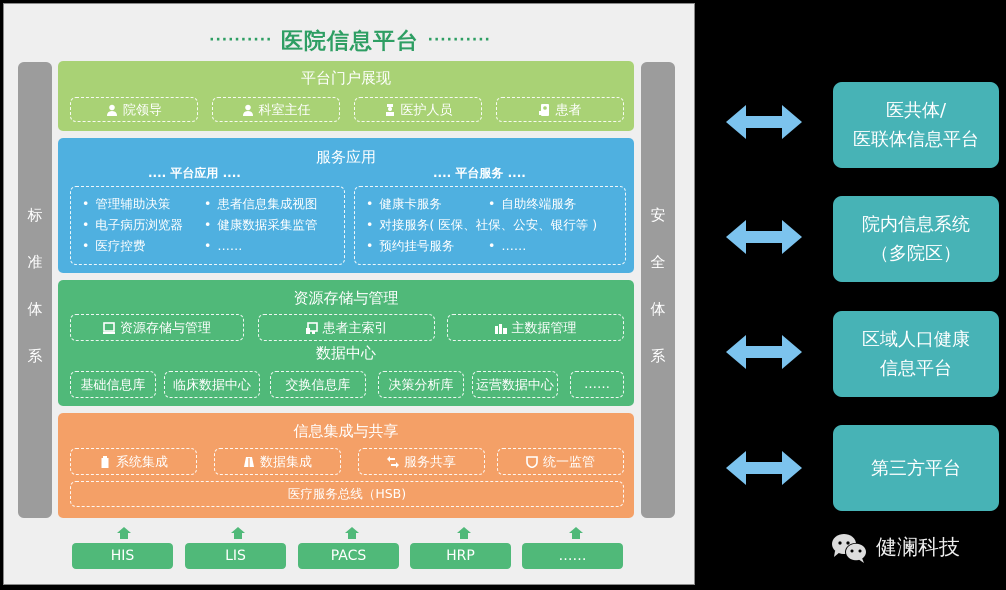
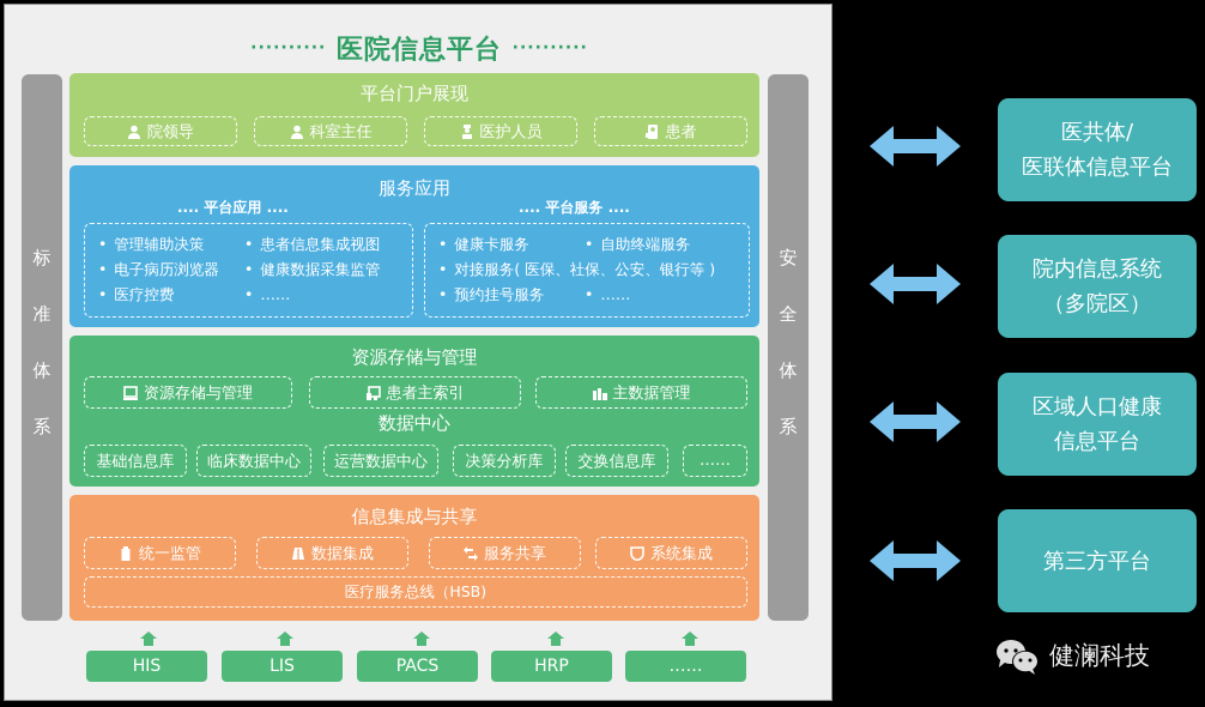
  ·········· 医院信息平台 ··········
  标
  准
  体
  系
  安
  全
  体
  系
  平台门户展现
  院领导
  科室主任
  医护人员
  患者
  服务应用
  .... 平台应用 ....
  .... 平台服务 ....
  管理辅助决策 患者信息集成视图
  电子病历浏览器 健康数据采集监管
  医疗控费 ……
  健康卡服务 自助终端服务
  对接服务( 医保、社保、公安、银行等 )
  预约挂号服务 ……
  资源存储与管理
  资源存储与管理
  患者主索引
  主数据管理
  数据中心
  基础信息库
  临床数据中心
- 交换信息库
+ 运营数据中心
  决策分析库
- 运营数据中心
+ 交换信息库
  ……
  信息集成与共享
- 系统集成
+ 统一监管
  数据集成
  服务共享
- 统一监管
+ 系统集成
  医疗服务总线（HSB)
  HIS
  LIS
  PACS
  HRP
  ……
  医共体/
  医联体信息平台
  院内信息系统
  （多院区）
  区域人口健康
  信息平台
  第三方平台
  健澜科技
